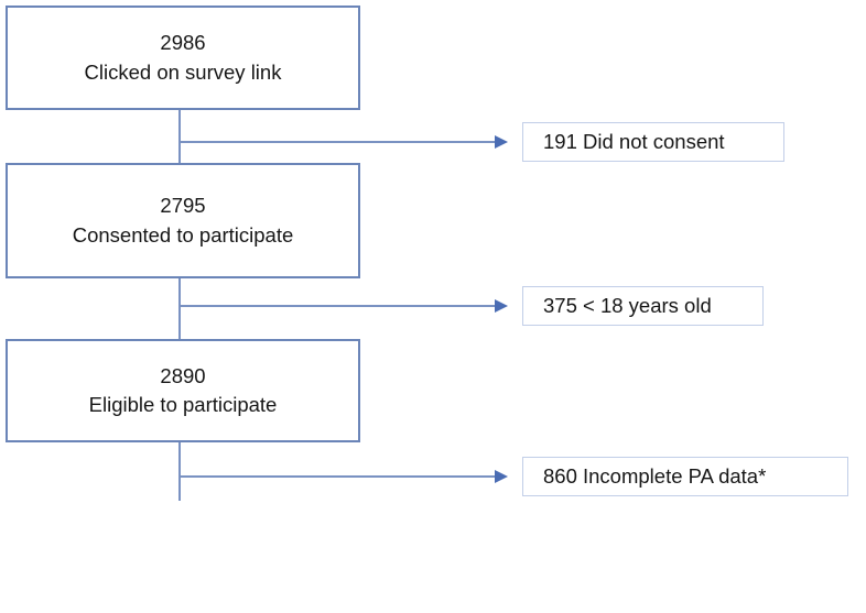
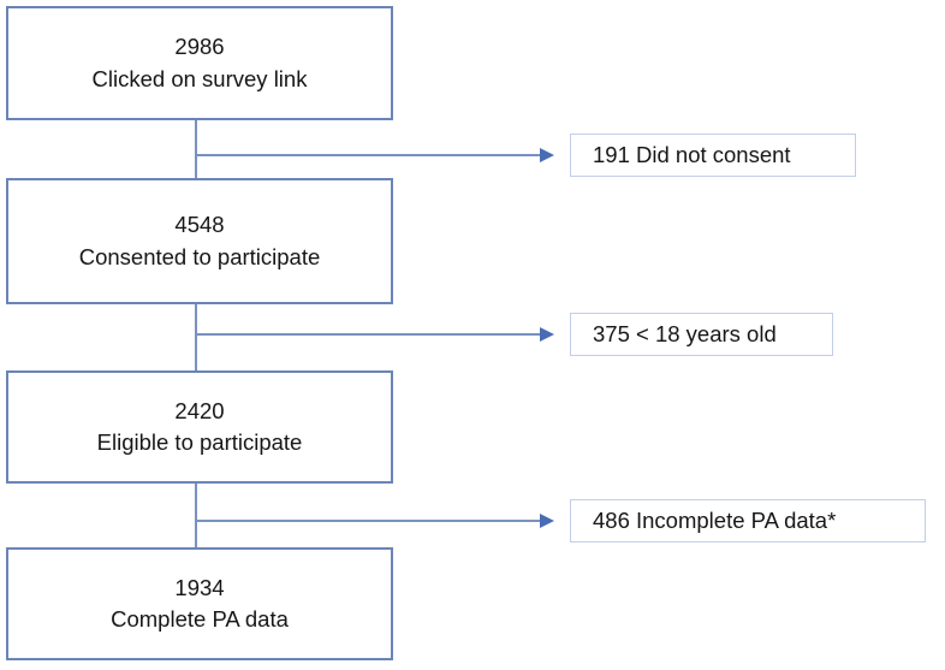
  2986
  Clicked on survey link
  191 Did not consent
- 2795
+ 4548
  Consented to participate
  375 < 18 years old
- 2890
+ 2420
  Eligible to participate
- 860 Incomplete PA data*
+ 486 Incomplete PA data*
+ 1934
+ Complete PA data
